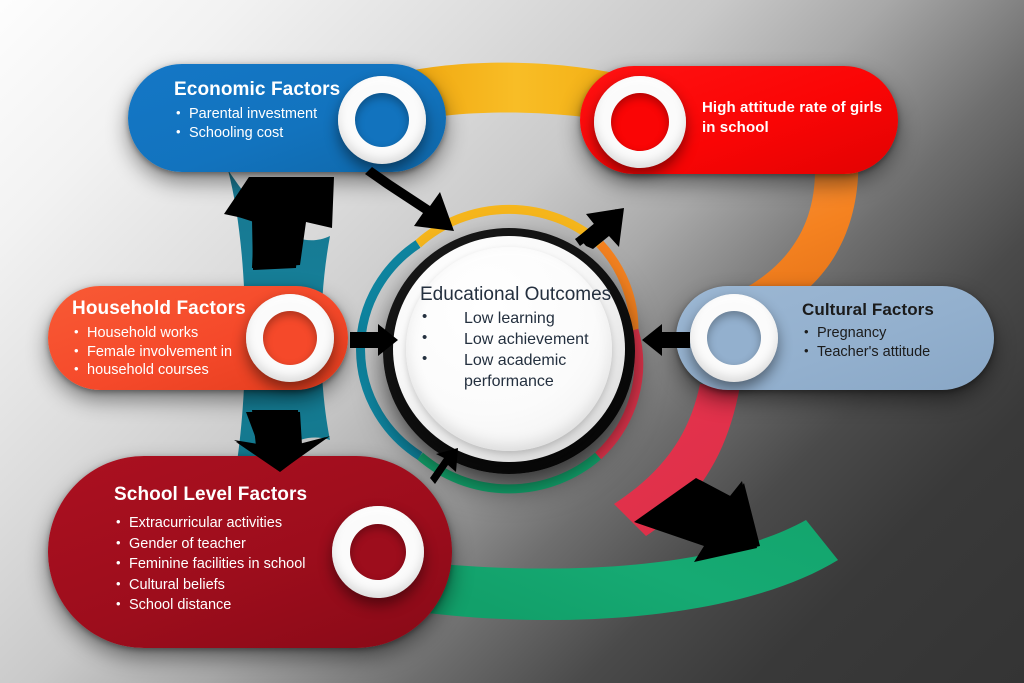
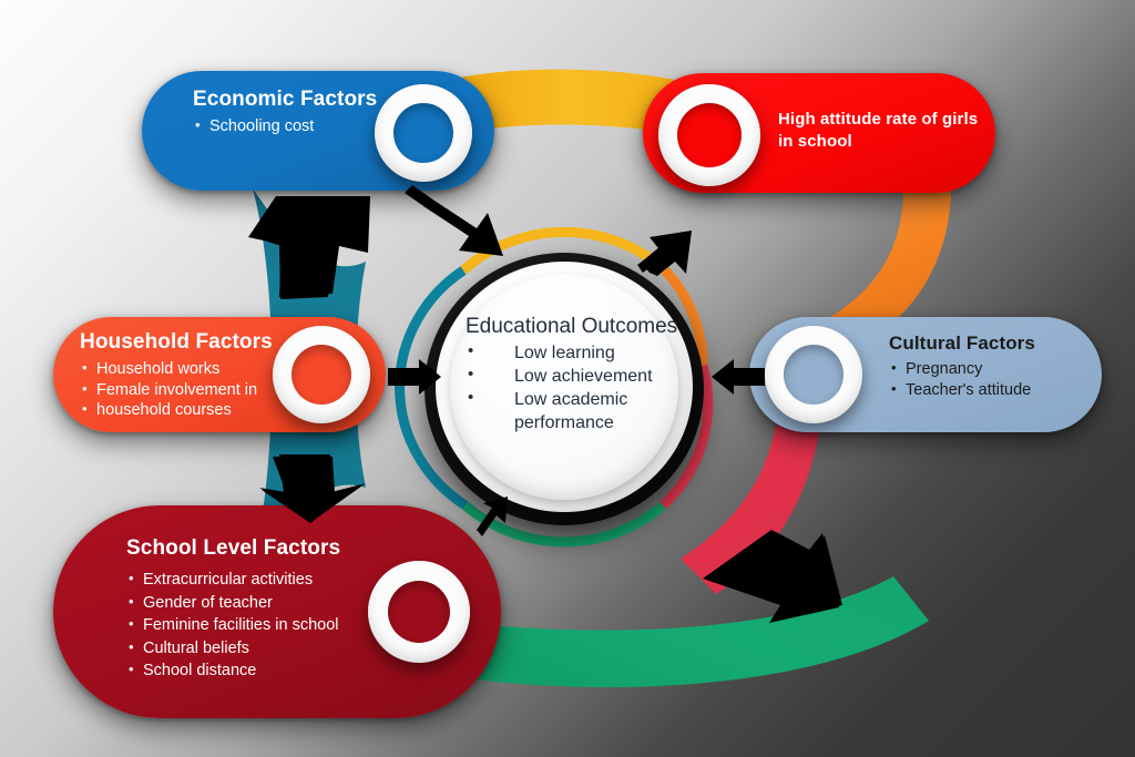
  Educational Outcomes
  Low learning
  Low achievement
  Low academic
  performance
  Economic Factors
- Parental investment
  Schooling cost
  High attitude rate of girls
  in school
  Household Factors
  Household works
  Female involvement in
  household courses
  Cultural Factors
  Pregnancy
  Teacher's attitude
  School Level Factors
  Extracurricular activities
  Gender of teacher
  Feminine facilities in school
  Cultural beliefs
  School distance
